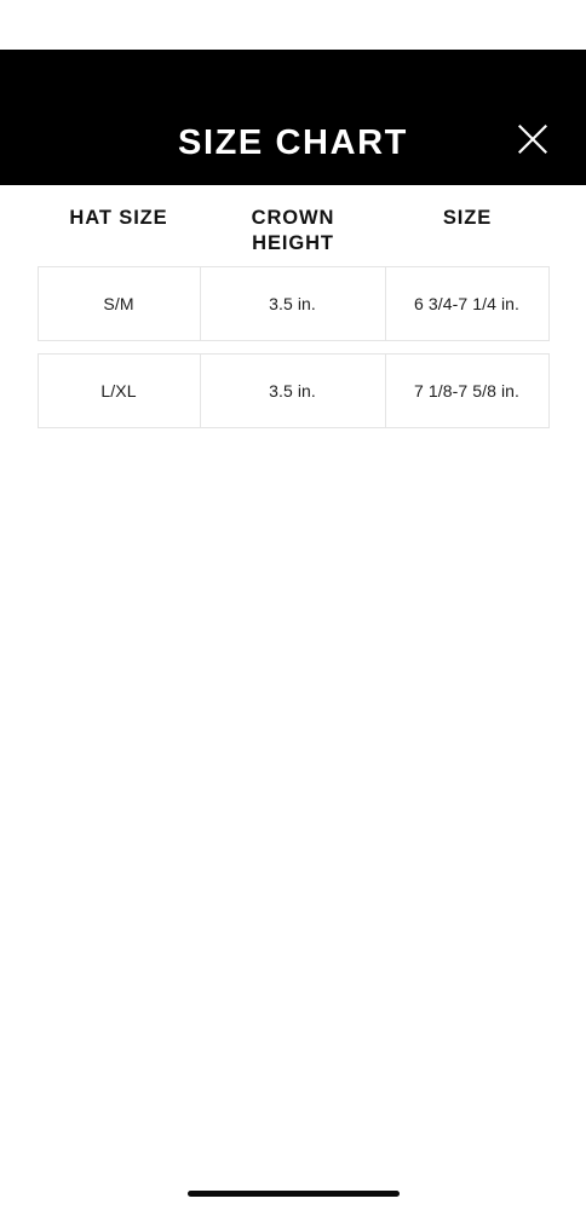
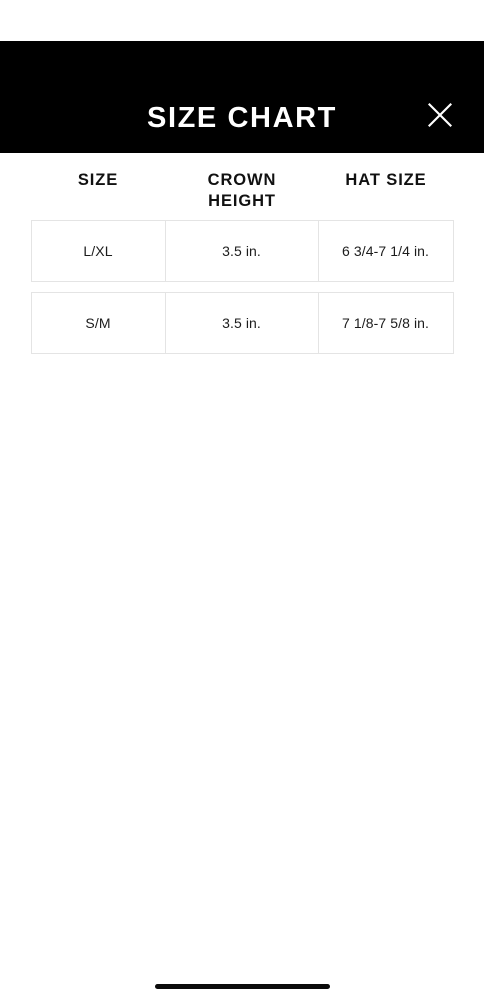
  SIZE CHART
- HAT SIZE
+ SIZE
  CROWN
  HEIGHT
- SIZE
+ HAT SIZE
- S/M
+ L/XL
  3.5 in.
  6 3/4-7 1/4 in.
- L/XL
+ S/M
  3.5 in.
  7 1/8-7 5/8 in.
